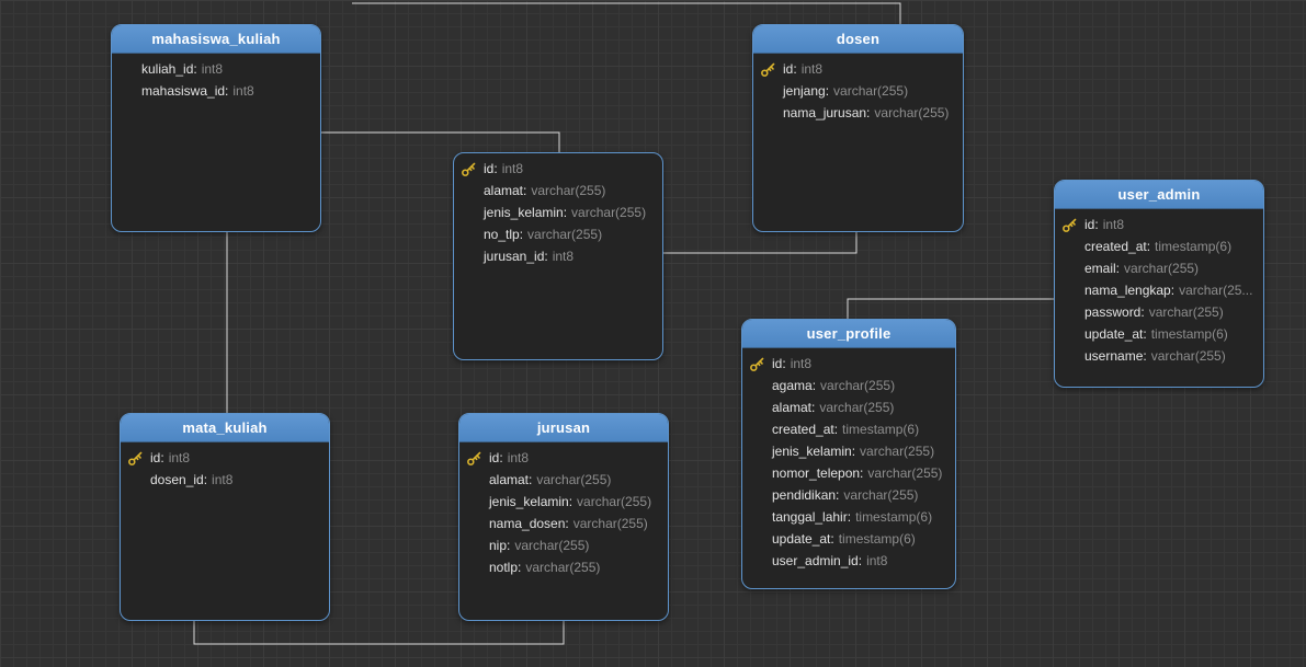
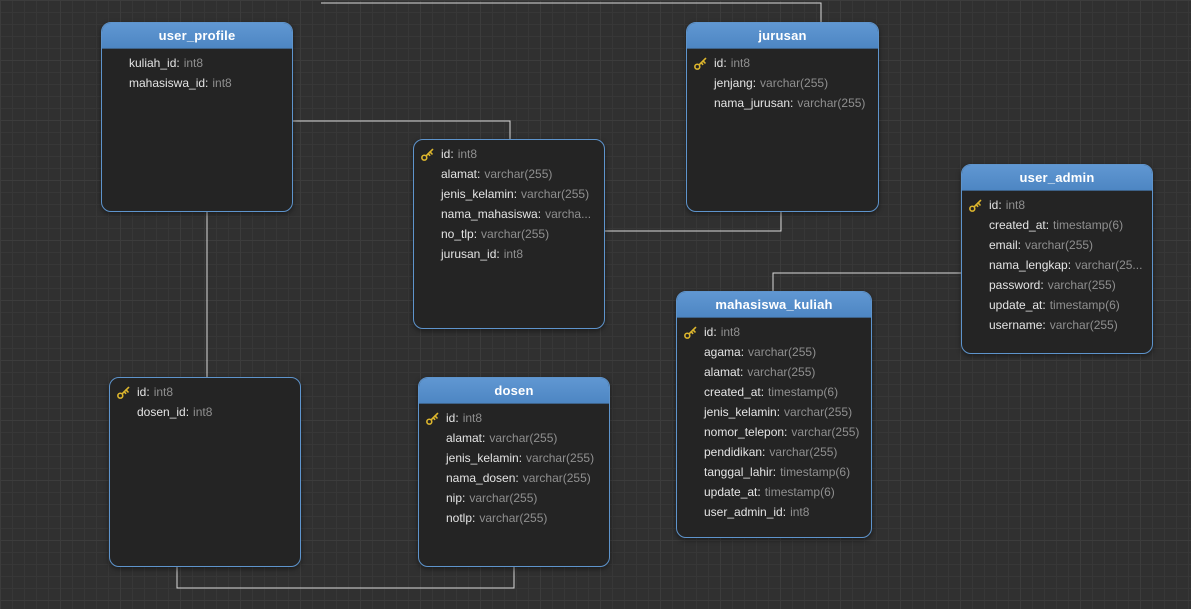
- mahasiswa_kuliah
+ user_profile
  kuliah_id:
  int8
  mahasiswa_id:
  int8
- dosen
+ jurusan
  id:
  int8
  jenjang:
  varchar(255)
  nama_jurusan:
  varchar(255)
  id:
  int8
  alamat:
  varchar(255)
  jenis_kelamin:
  varchar(255)
+ nama_mahasiswa:
+ varcha...
  no_tlp:
  varchar(255)
  jurusan_id:
  int8
  user_admin
  id:
  int8
  created_at:
  timestamp(6)
  email:
  varchar(255)
  nama_lengkap:
  varchar(25...
  password:
  varchar(255)
  update_at:
  timestamp(6)
  username:
  varchar(255)
- user_profile
+ mahasiswa_kuliah
  id:
  int8
  agama:
  varchar(255)
  alamat:
  varchar(255)
  created_at:
  timestamp(6)
  jenis_kelamin:
  varchar(255)
  nomor_telepon:
  varchar(255)
  pendidikan:
  varchar(255)
  tanggal_lahir:
  timestamp(6)
  update_at:
  timestamp(6)
  user_admin_id:
  int8
- mata_kuliah
  id:
  int8
  dosen_id:
  int8
- jurusan
+ dosen
  id:
  int8
  alamat:
  varchar(255)
  jenis_kelamin:
  varchar(255)
  nama_dosen:
  varchar(255)
  nip:
  varchar(255)
  notlp:
  varchar(255)
